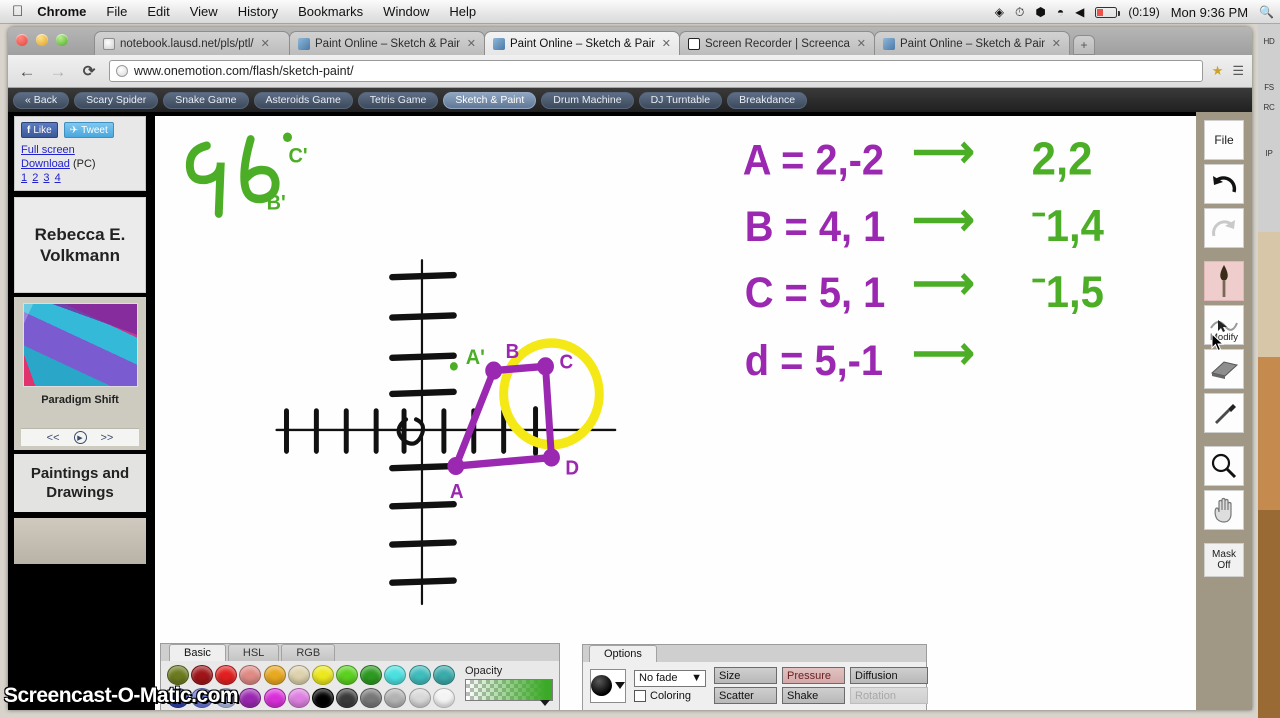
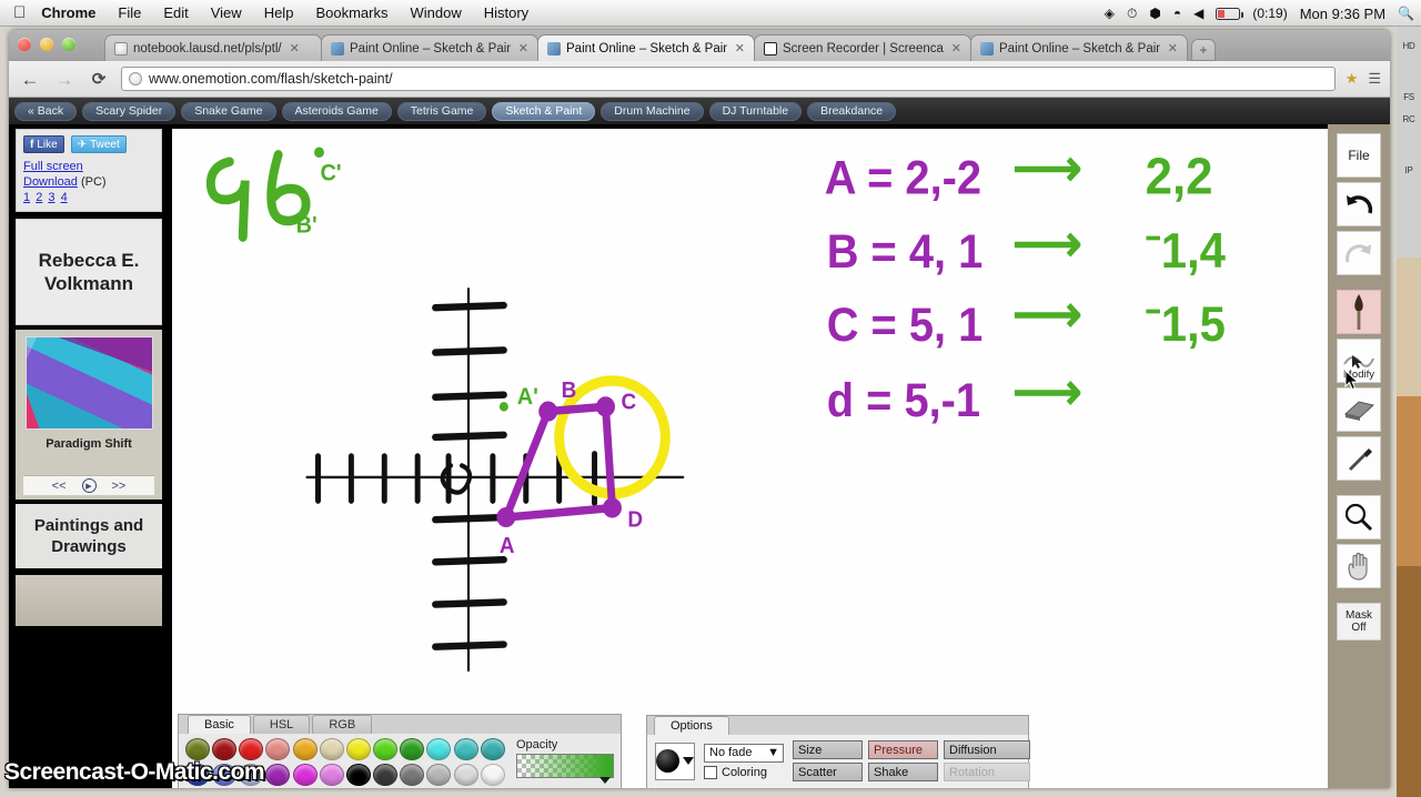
  
  Chrome
  File
  Edit
  View
- History
+ Help
  Bookmarks
  Window
- Help
+ History
  ◈
  ⏱
  ⬢
  ◓
  ◀
  (0:19)
  Mon 9:36 PM
  🔍
  notebook.lausd.net/pls/ptl/
  ✕
  Paint Online – Sketch & Pain
  ✕
  Paint Online – Sketch & Pain
  ✕
  Screen Recorder | Screenca
  ✕
  Paint Online – Sketch & Pain
  ✕
  +
  ←
  →
  ⟳
  www.onemotion.com/flash/sketch-paint/
  ★
  ☰
  « Back
  Scary Spider
  Snake Game
  Asteroids Game
  Tetris Game
  Sketch & Paint
  Drum Machine
  DJ Turntable
  Breakdance
  f
  Like
  ✈
  Tweet
  Full screen
  Download (PC)
  1 2 3 4
  Rebecca E. Volkmann
  Paradigm Shift
  <<
  >>
  Paintings and Drawings
  A
  B
  C
  D
  B'
  C'
  A'
  A = 2,-2
  ⟶
  2,2
  B = 4, 1
  ⟶
  ⁻1,4
  C = 5, 1
  ⟶
  ⁻1,5
  d = 5,-1
  ⟶
  File
  odify
  Mask
  Off
  Basic
  HSL
  RGB
  Opacity
  Options
  No fade
  ▼
  Coloring
  Size
  Pressure
  Diffusion
  Scatter
  Shake
  Rotation
  HD
  FS
  RC
  IP
  Screencast-O-Matic.com
